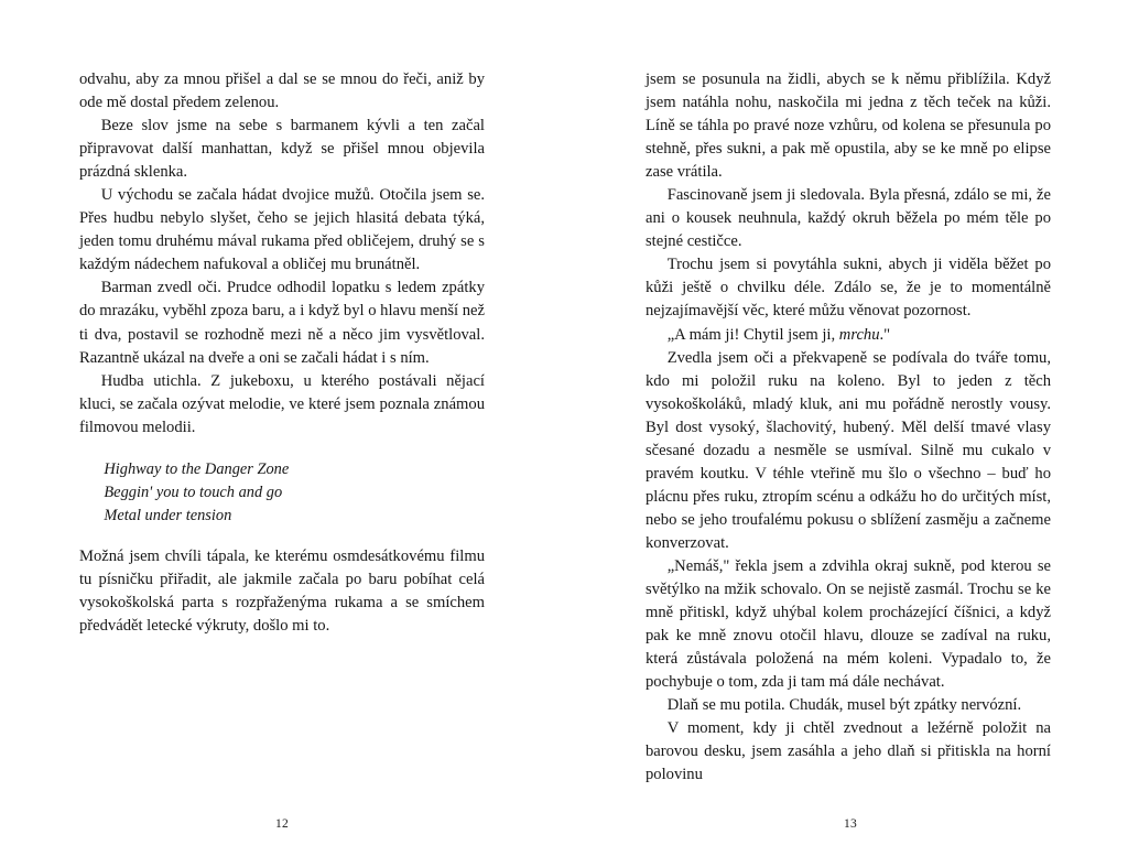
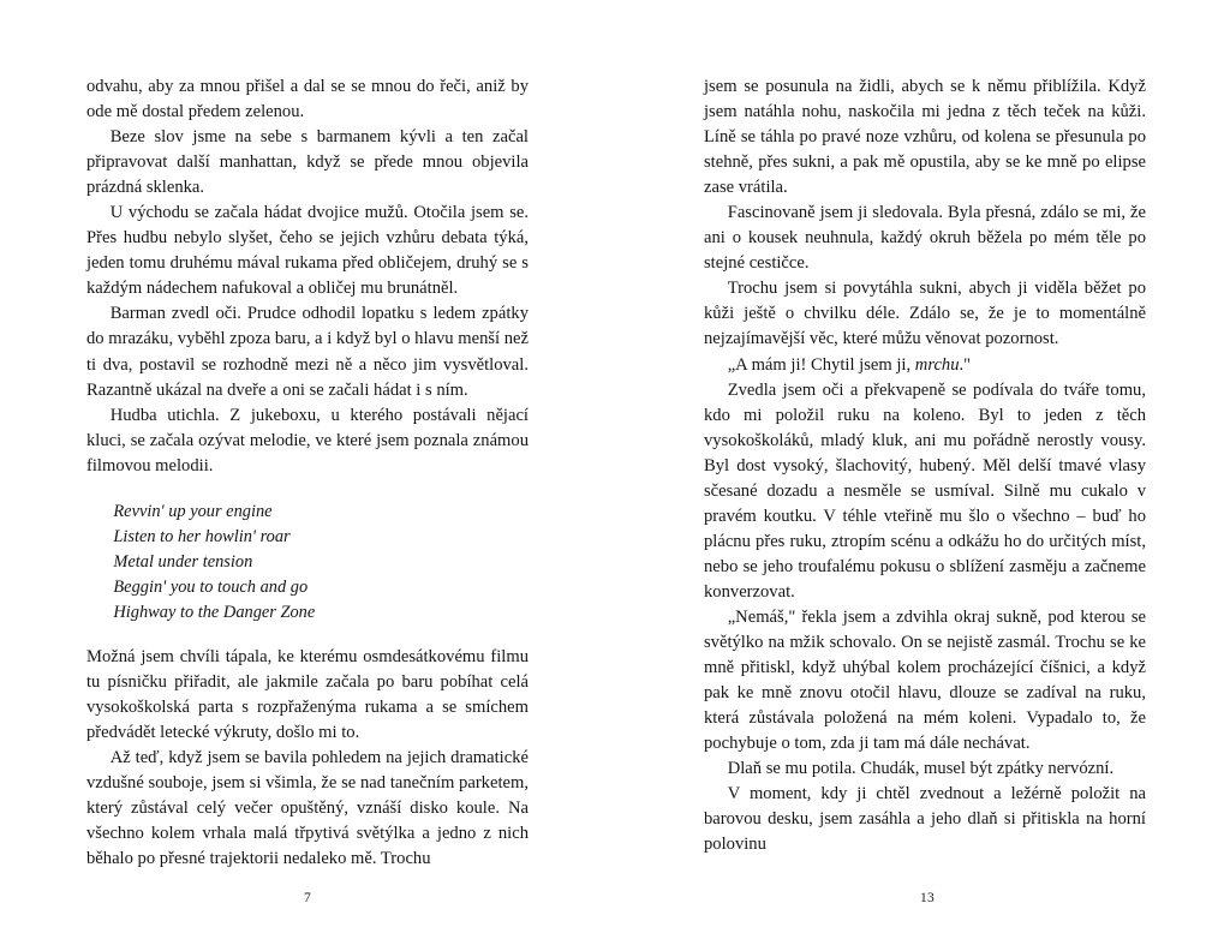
  odvahu, aby za mnou přišel a dal se se mnou do řeči, aniž by ode mě dostal předem zelenou.
- Beze slov jsme na sebe s barmanem kývli a ten začal připravovat další manhattan, když se přišel mnou objevila prázdná sklenka.
+ Beze slov jsme na sebe s barmanem kývli a ten začal připravovat další manhattan, když se přede mnou objevila prázdná sklenka.
- U východu se začala hádat dvojice mužů. Otočila jsem se. Přes hudbu nebylo slyšet, čeho se jejich hlasitá debata týká, jeden tomu druhému mával rukama před obličejem, druhý se s každým nádechem nafukoval a obličej mu brunátněl.
+ U východu se začala hádat dvojice mužů. Otočila jsem se. Přes hudbu nebylo slyšet, čeho se jejich vzhůru debata týká, jeden tomu druhému mával rukama před obličejem, druhý se s každým nádechem nafukoval a obličej mu brunátněl.
  Barman zvedl oči. Prudce odhodil lopatku s ledem zpátky do mrazáku, vyběhl zpoza baru, a i když byl o hlavu menší než ti dva, postavil se rozhodně mezi ně a něco jim vysvětloval. Razantně ukázal na dveře a oni se začali hádat i s ním.
  Hudba utichla. Z jukeboxu, u kterého postávali nějací kluci, se začala ozývat melodie, ve které jsem poznala známou filmovou melodii.
+ Revvin' up your engine
+ Listen to her howlin' roar
- Highway to the Danger Zone
+ Metal under tension
  Beggin' you to touch and go
- Metal under tension
+ Highway to the Danger Zone
  Možná jsem chvíli tápala, ke kterému osmdesátkovému filmu tu písničku přiřadit, ale jakmile začala po baru pobíhat celá vysokoškolská parta s rozpřaženýma rukama a se smíchem předvádět letecké výkruty, došlo mi to.
+ Až teď, když jsem se bavila pohledem na jejich dramatické vzdušné souboje, jsem si všimla, že se nad tanečním parketem, který zůstával celý večer opuštěný, vznáší disko koule. Na všechno kolem vrhala malá třpytivá světýlka a jedno z nich běhalo po přesné trajektorii nedaleko mě. Trochu
- 12
+ 7
  jsem se posunula na židli, abych se k němu přiblížila. Když jsem natáhla nohu, naskočila mi jedna z těch teček na kůži. Líně se táhla po pravé noze vzhůru, od kolena se přesunula po stehně, přes sukni, a pak mě opustila, aby se ke mně po elipse zase vrátila.
  Fascinovaně jsem ji sledovala. Byla přesná, zdálo se mi, že ani o kousek neuhnula, každý okruh běžela po mém těle po stejné cestičce.
  Trochu jsem si povytáhla sukni, abych ji viděla běžet po kůži ještě o chvilku déle. Zdálo se, že je to momentálně nejzajímavější věc, které můžu věnovat pozornost.
  „A mám ji! Chytil jsem ji, mrchu."
  Zvedla jsem oči a překvapeně se podívala do tváře tomu, kdo mi položil ruku na koleno. Byl to jeden z těch vysokoškoláků, mladý kluk, ani mu pořádně nerostly vousy. Byl dost vysoký, šlachovitý, hubený. Měl delší tmavé vlasy sčesané dozadu a nesměle se usmíval. Silně mu cukalo v pravém koutku. V téhle vteřině mu šlo o všechno – buď ho plácnu přes ruku, ztropím scénu a odkážu ho do určitých míst, nebo se jeho troufalému pokusu o sblížení zasměju a začneme konverzovat.
  „Nemáš," řekla jsem a zdvihla okraj sukně, pod kterou se světýlko na mžik schovalo. On se nejistě zasmál. Trochu se ke mně přitiskl, když uhýbal kolem procházející číšnici, a když pak ke mně znovu otočil hlavu, dlouze se zadíval na ruku, která zůstávala položená na mém koleni. Vypadalo to, že pochybuje o tom, zda ji tam má dále nechávat.
  Dlaň se mu potila. Chudák, musel být zpátky nervózní.
  V moment, kdy ji chtěl zvednout a ležérně položit na barovou desku, jsem zasáhla a jeho dlaň si přitiskla na horní polovinu
  13
